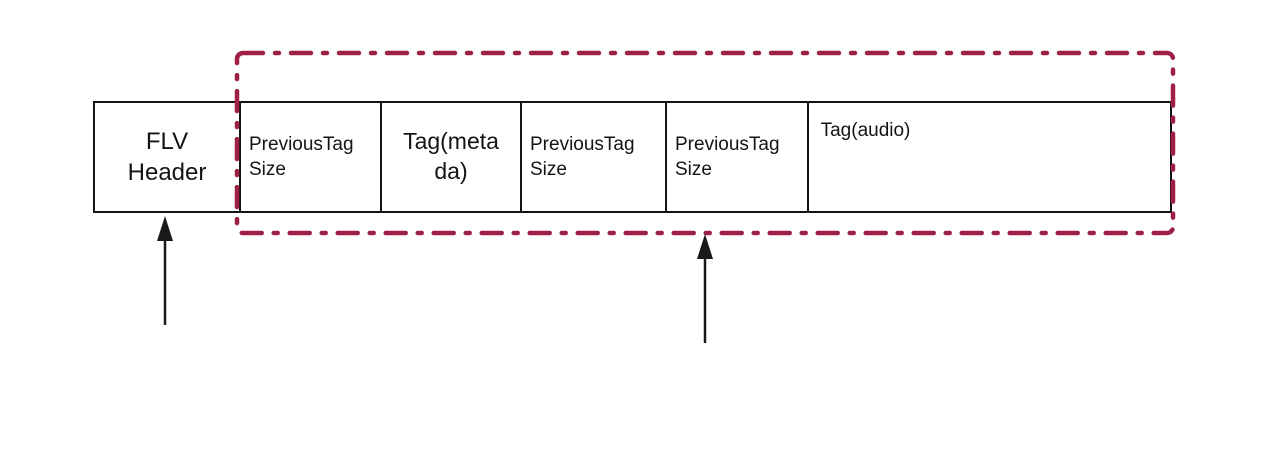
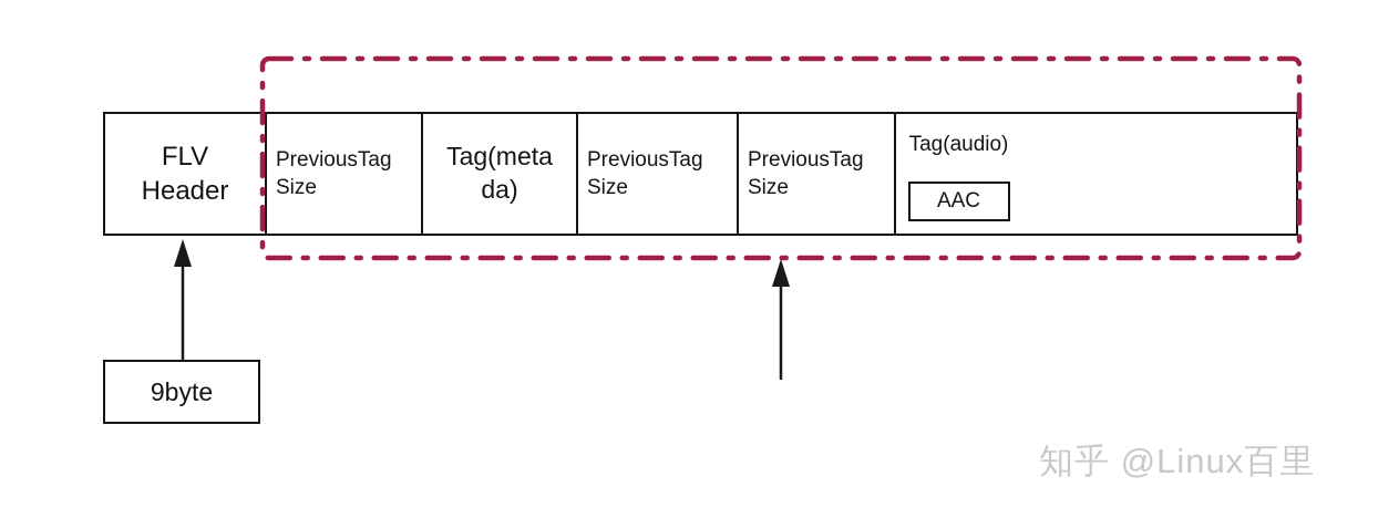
  FLV
  Header
  PreviousTag
  Size
  Tag(meta
  da)
  PreviousTag
  Size
  PreviousTag
  Size
  Tag(audio)
+ AAC
+ 9byte
+ 知乎 @Linux百里
